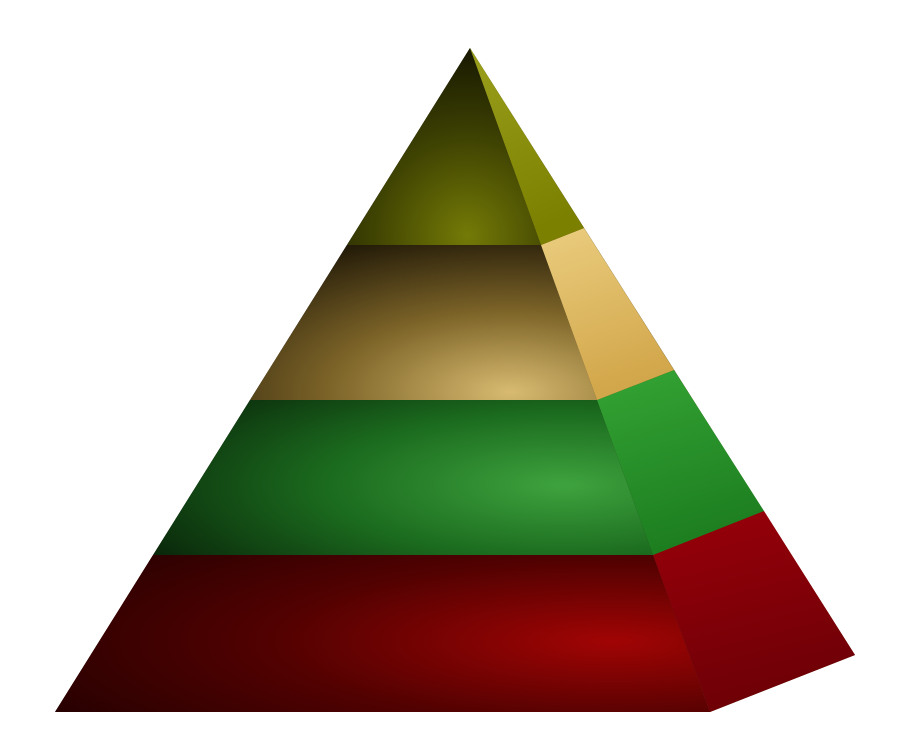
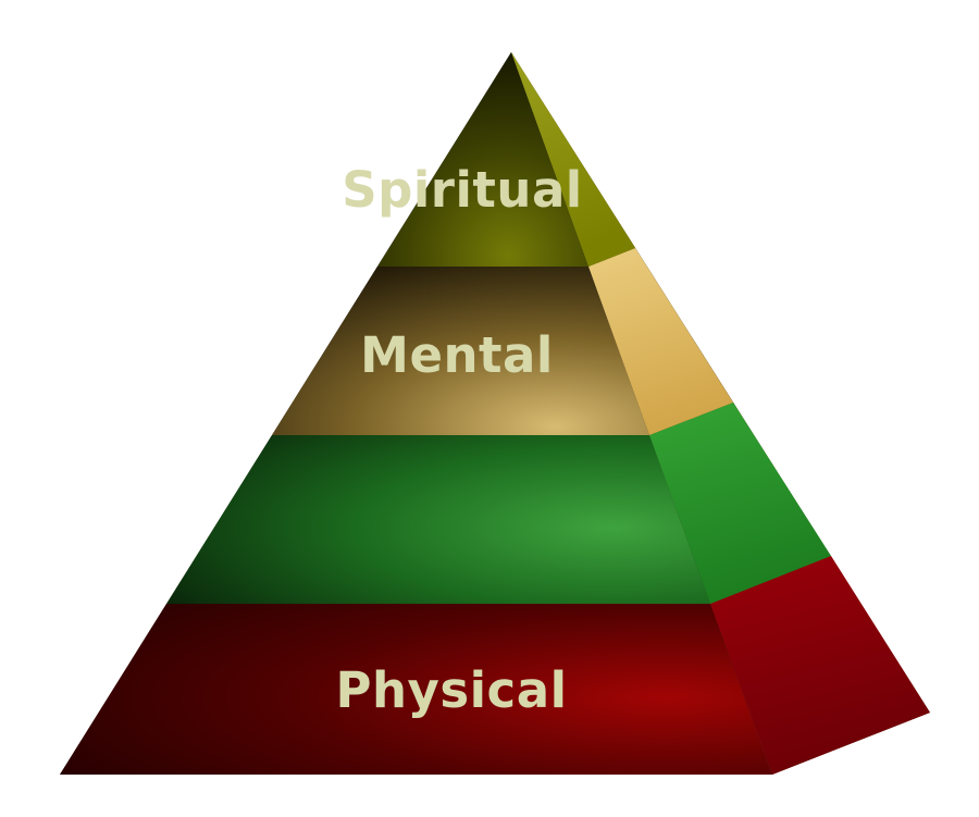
+ Spiritual
+ Mental
+ Physical
